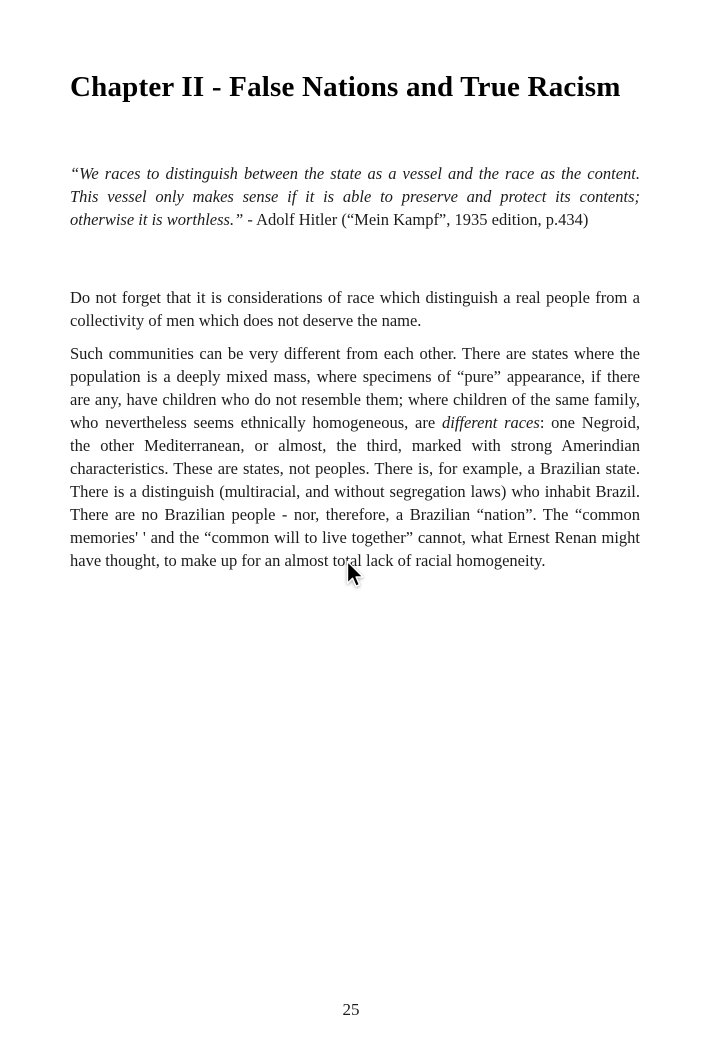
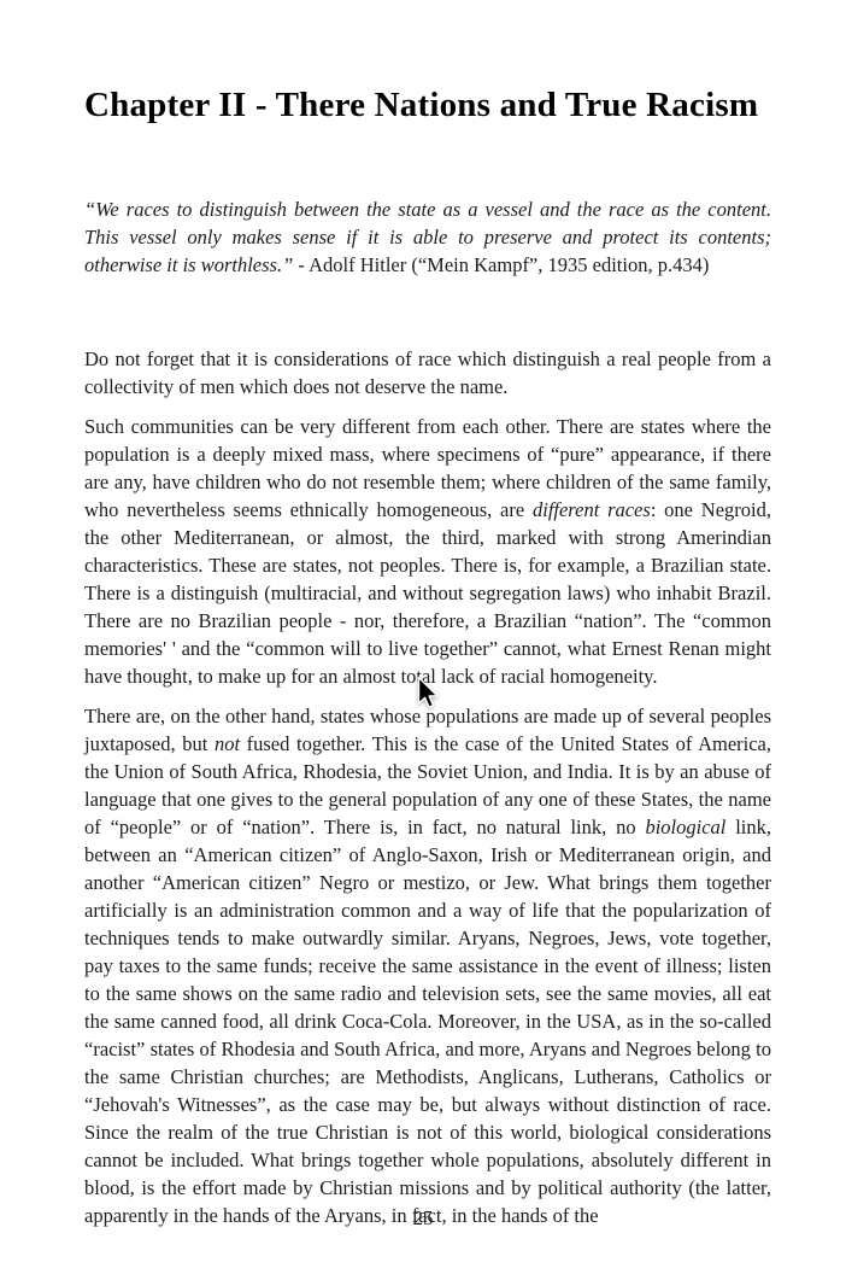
- Chapter II - False Nations and True Racism
+ Chapter II - There Nations and True Racism
  “We races to distinguish between the state as a vessel and the race as the content. This vessel only makes sense if it is able to preserve and protect its contents; otherwise it is worthless.” - Adolf Hitler (“Mein Kampf”, 1935 edition, p.434)
  Do not forget that it is considerations of race which distinguish a real people from a collectivity of men which does not deserve the name.
  Such communities can be very different from each other. There are states where the population is a deeply mixed mass, where specimens of “pure” appearance, if there are any, have children who do not resemble them; where children of the same family, who nevertheless seems ethnically homogeneous, are different races: one Negroid, the other Mediterranean, or almost, the third, marked with strong Amerindian characteristics. These are states, not peoples. There is, for example, a Brazilian state. There is a distinguish (multiracial, and without segregation laws) who inhabit Brazil. There are no Brazilian people - nor, therefore, a Brazilian “nation”. The “common memories' ' and the “common will to live together” cannot, what Ernest Renan might have thought, to make up for an almost total lack of racial homogeneity.
+ There are, on the other hand, states whose populations are made up of several peoples juxtaposed, but not fused together. This is the case of the United States of America, the Union of South Africa, Rhodesia, the Soviet Union, and India. It is by an abuse of language that one gives to the general population of any one of these States, the name of “people” or of “nation”. There is, in fact, no natural link, no biological link, between an “American citizen” of Anglo-Saxon, Irish or Mediterranean origin, and another “American citizen” Negro or mestizo, or Jew. What brings them together artificially is an administration common and a way of life that the popularization of techniques tends to make outwardly similar. Aryans, Negroes, Jews, vote together, pay taxes to the same funds; receive the same assistance in the event of illness; listen to the same shows on the same radio and television sets, see the same movies, all eat the same canned food, all drink Coca-Cola. Moreover, in the USA, as in the so-called “racist” states of Rhodesia and South Africa, and more, Aryans and Negroes belong to the same Christian churches; are Methodists, Anglicans, Lutherans, Catholics or “Jehovah's Witnesses”, as the case may be, but always without distinction of race. Since the realm of the true Christian is not of this world, biological considerations cannot be included. What brings together whole populations, absolutely different in blood, is the effort made by Christian missions and by political authority (the latter, apparently in the hands of the Aryans, in fact, in the hands of the
  25
